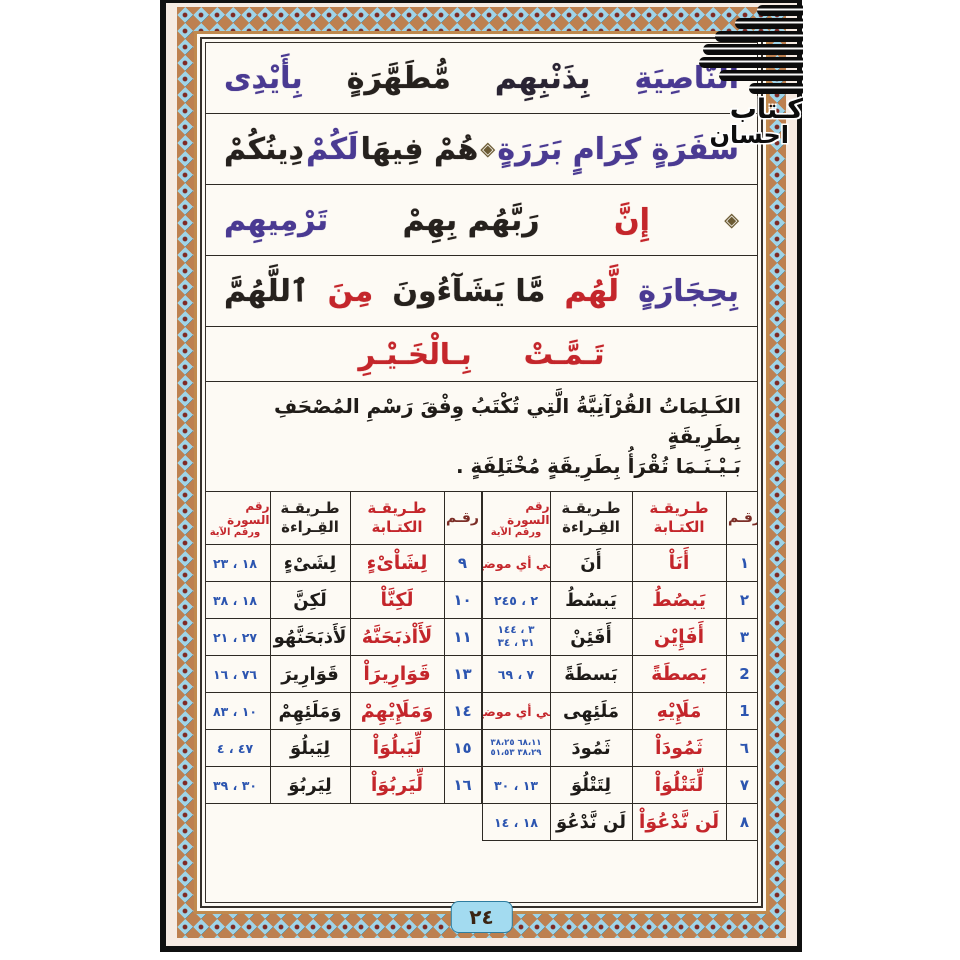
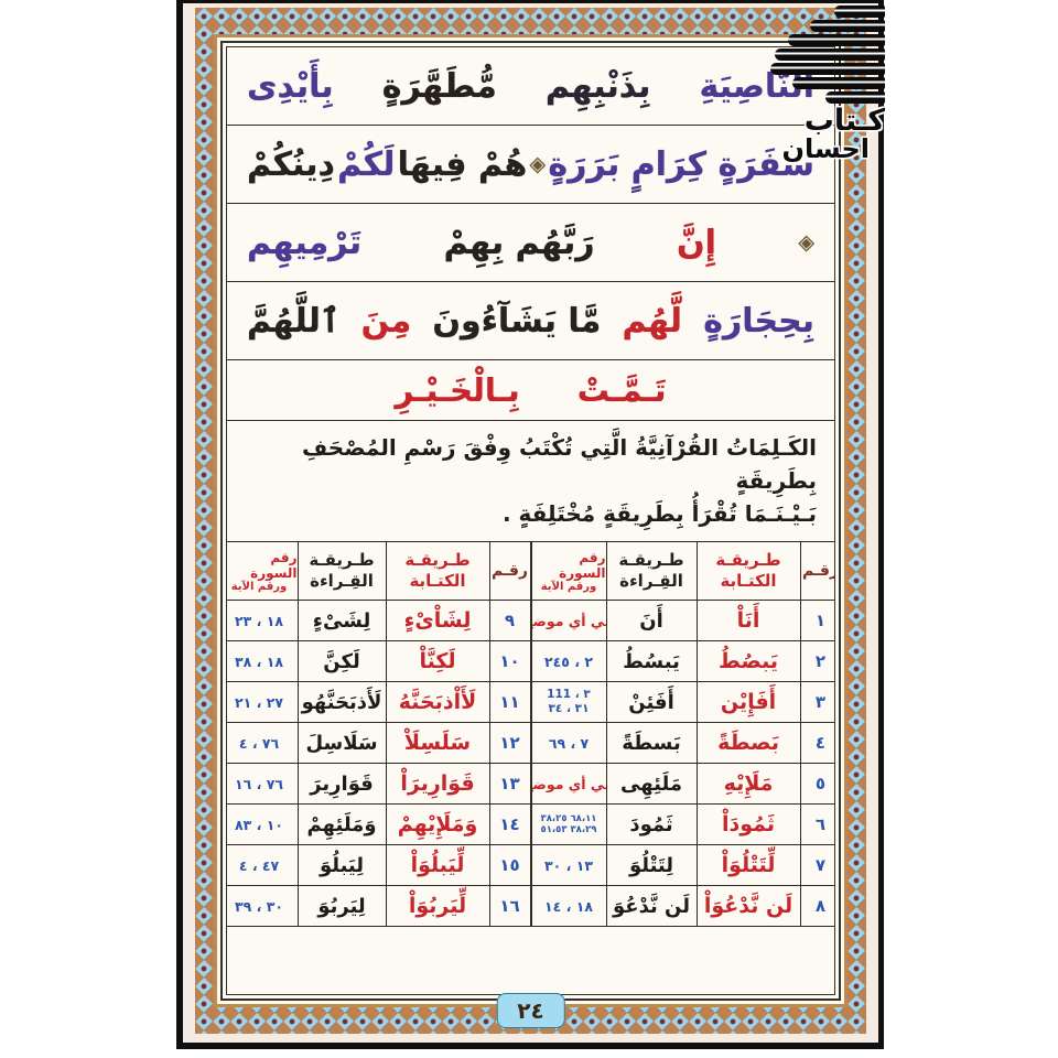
  نَّاصِيَةِ
  بِذَنْبِهِم
  مُّطَهَّرَةٍ
  بِأَيْدِى
  سَفَرَةٍ كِرَامٍ بَرَرَةٍ
  ◈
  هُمْ فِيهَا
  لَكُمْ
  دِينُكُمْ
  ◈
  إِنَّ
  رَبَّهُم بِهِمْ
  تَرْمِيهِم
  بِحِجَارَةٍ
  لَّهُم
  مَّا يَشَآءُونَ
  مِنَ
  ٱللَّهُمَّ
  تَـمَّـتْ بِـالْخَـيْـرِ
  الكَـلِمَاتُ القُرْآنِيَّةُ الَّتِي تُكْتَبُ وِفْقَ رَسْمِ المُصْحَفِ بِطَرِيقَةٍ
  بَـيْـنَـمَا تُقْرَأُ بِطَرِيقَةٍ مُخْتَلِفَةٍ .
  رقـم
  طـريقـة
  الكتـابة
  طـريقـة
  القِـراءة
  رقم السورة
  ورقم الآية
  ١
  أَنَاْ
  أَنَ
  ي أي موض
  ٢
  يَبصُطُ
  يَبسُطُ
  ٢ ، ٢٤٥
  ٣
  أَفَإِيْن
  أَفَئِنْ
- ٣ ، ١٤٤
+ ٣ ، 111
  ٣١ ، ٣٤
- 2
+ ٤
  بَصطَةً
  بَسطَةً
  ٧ ، ٦٩
- 1
+ ٥
  مَلَإِيْهِ
  مَلَئِهِى
  ي أي موض
  ٦
  ثَمُودَاْ
  ثَمُودَ
  ٦٨،١١ ٣٨،٢٥
  ٣٨،٢٩ ٥١،٥٣
  ٧
  لِّتَتْلُوَاْ
  لِتَتْلُوَ
  ١٣ ، ٣٠
  ٨
  لَن نَّدْعُوَاْ
  لَن نَّدْعُوَ
  ١٨ ، ١٤
  رقـم
  طـريقـة
  الكتـابة
  طـريقـة
  القِـراءة
  رقم السورة
  ورقم الآية
  ٩
  لِشَاْىْءٍ
  لِشَىْءٍ
  ١٨ ، ٢٣
  ١٠
  لَكِنَّاْ
  لَكِنَّ
  ١٨ ، ٣٨
  ١١
  لَأَاْذبَحَنَّهُ
  لَأَذبَحَنَّهُو
  ٢٧ ، ٢١
+ ١٢
+ سَلَسِلَاْ
+ سَلَاسِلَ
+ ٧٦ ، ٤
  ١٣
  قَوَارِيرَاْ
  قَوَارِيرَ
  ٧٦ ، ١٦
  ١٤
  وَمَلَإِيْهِمْ
  وَمَلَئِهِمْ
  ١٠ ، ٨٣
  ١٥
  لِّيَبلُوَاْ
  لِيَبلُوَ
  ٤٧ ، ٤
  ١٦
  لِّيَربُوَاْ
  لِيَربُوَ
  ٣٠ ، ٣٩
  كـتاب
  احسان
  ٢٤
